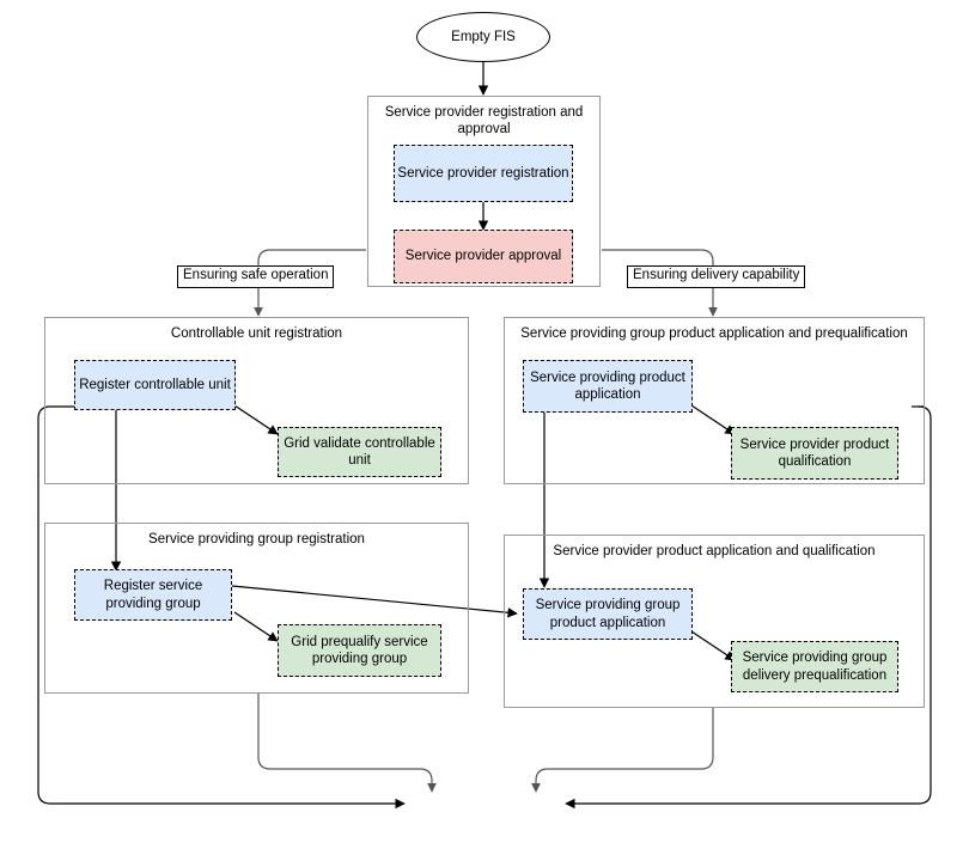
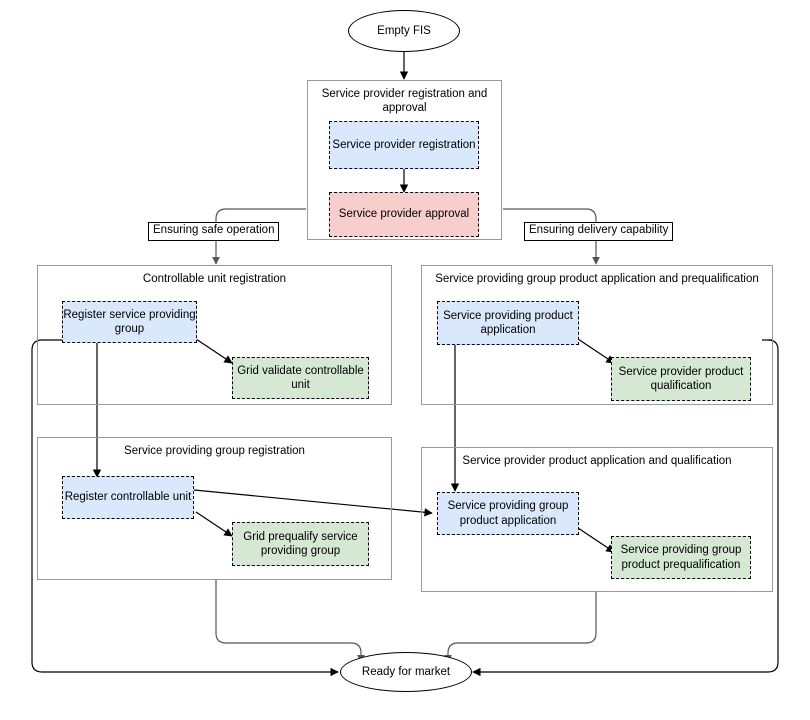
  Empty FIS
  Service provider registration and approval
  Service provider registration
  Service provider approval
  Ensuring safe operation
  Ensuring delivery capability
  Controllable unit registration
- Register controllable unit
+ Register service providing group
  Grid validate controllable unit
  Service providing group product application and prequalification
  Service providing product application
  Service provider product qualification
  Service providing group registration
- Register service providing group
+ Register controllable unit
  Grid prequalify service providing group
  Service provider product application and qualification
  Service providing group product application
- Service providing group delivery prequalification
+ Service providing group product prequalification
+ Ready for market
